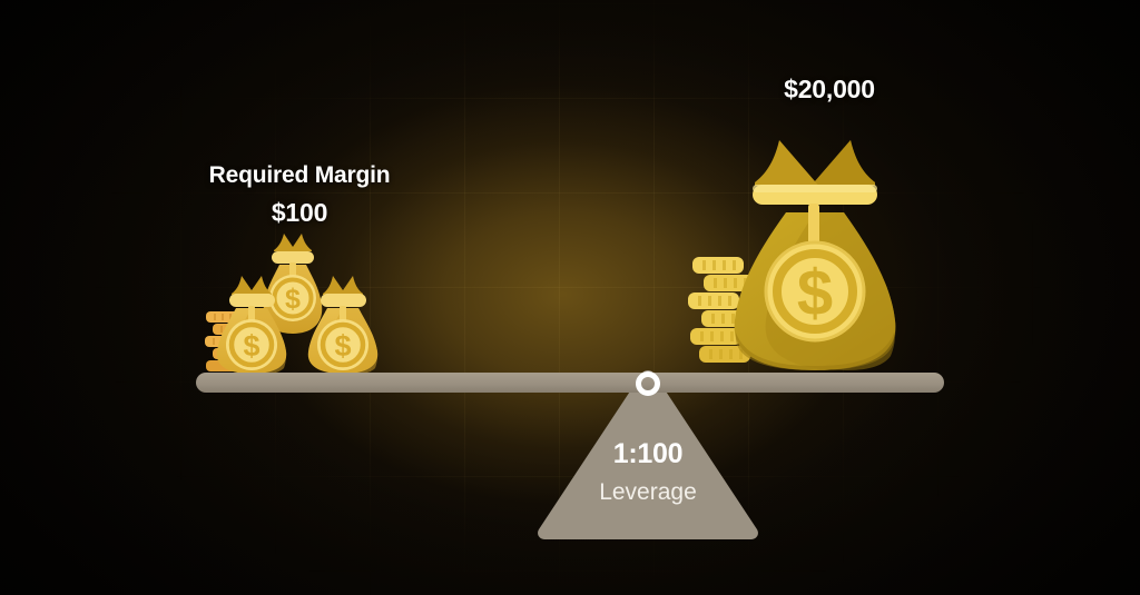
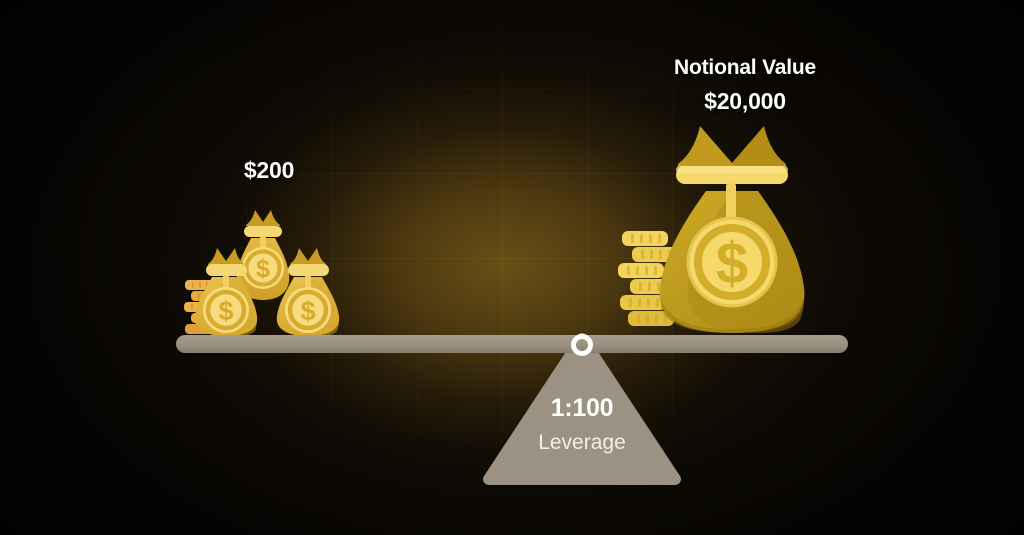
- Required Margin
- $100
+ $200
+ Notional Value
  $20,000
  $
  $
  $
  $
  1:100
  Leverage
